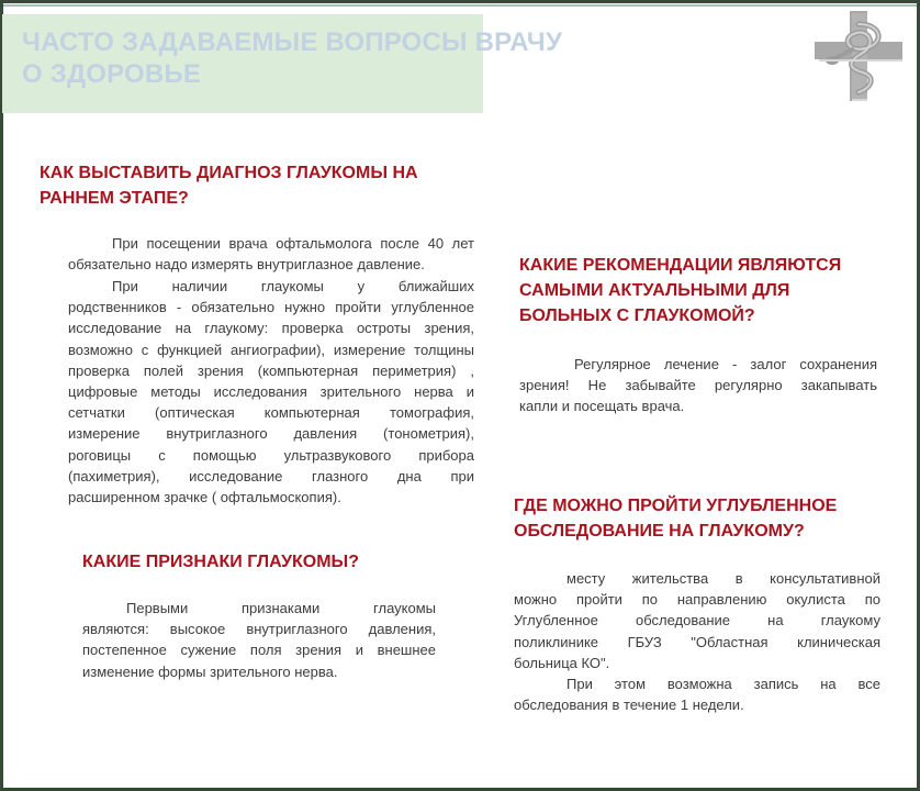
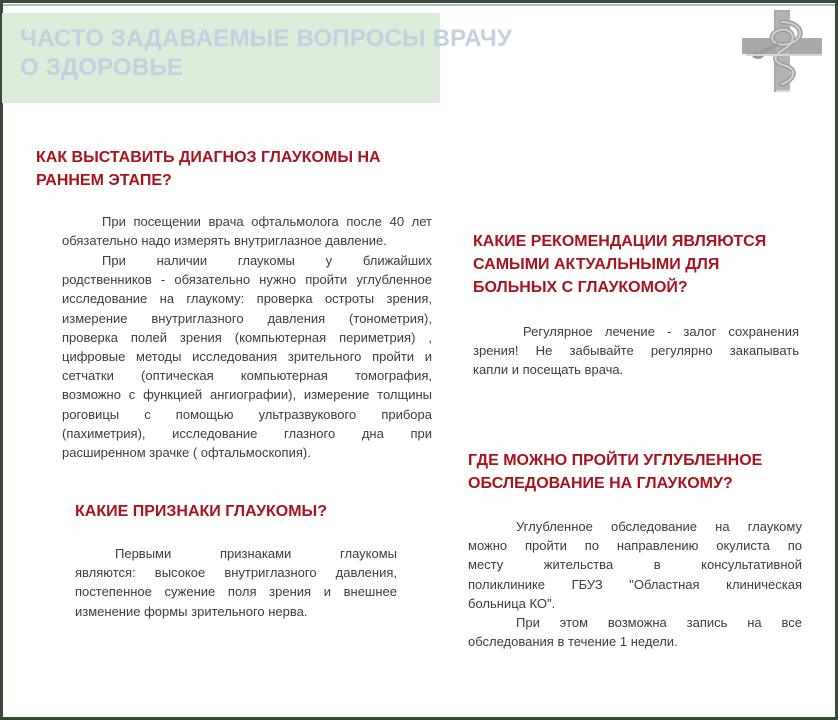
  ЧАСТО ЗАДАВАЕМЫЕ ВОПРОСЫ ВРАЧУ
  О ЗДОРОВЬЕ
  КАК ВЫСТАВИТЬ ДИАГНОЗ ГЛАУКОМЫ НА
  РАННЕМ ЭТАПЕ?
  При посещении врача офтальмолога после 40 лет
  обязательно надо измерять внутриглазное давление.
  При наличии глаукомы у ближайших
  родственников - обязательно нужно пройти углубленное
  исследование на глаукому: проверка остроты зрения,
- возможно с функцией ангиографии), измерение толщины
+ измерение внутриглазного давления (тонометрия),
  проверка полей зрения (компьютерная периметрия) ,
- цифровые методы исследования зрительного нерва и
+ цифровые методы исследования зрительного пройти и
  сетчатки (оптическая компьютерная томография,
- измерение внутриглазного давления (тонометрия),
+ возможно с функцией ангиографии), измерение толщины
  роговицы с помощью ультразвукового прибора
  (пахиметрия), исследование глазного дна при
  расширенном зрачке ( офтальмоскопия).
  КАКИЕ ПРИЗНАКИ ГЛАУКОМЫ?
  Первыми признаками глаукомы
  являются: высокое внутриглазного давления,
  постепенное сужение поля зрения и внешнее
  изменение формы зрительного нерва.
  КАКИЕ РЕКОМЕНДАЦИИ ЯВЛЯЮТСЯ
  САМЫМИ АКТУАЛЬНЫМИ ДЛЯ
  БОЛЬНЫХ С ГЛАУКОМОЙ?
  Регулярное лечение - залог сохранения
  зрения! Не забывайте регулярно закапывать
  капли и посещать врача.
  ГДЕ МОЖНО ПРОЙТИ УГЛУБЛЕННОЕ
  ОБСЛЕДОВАНИЕ НА ГЛАУКОМУ?
- месту жительства в консультативной
+ Углубленное обследование на глаукому
  можно пройти по направлению окулиста по
- Углубленное обследование на глаукому
+ месту жительства в консультативной
  поликлинике ГБУЗ "Областная клиническая
  больница КО".
  При этом возможна запись на все
  обследования в течение 1 недели.
